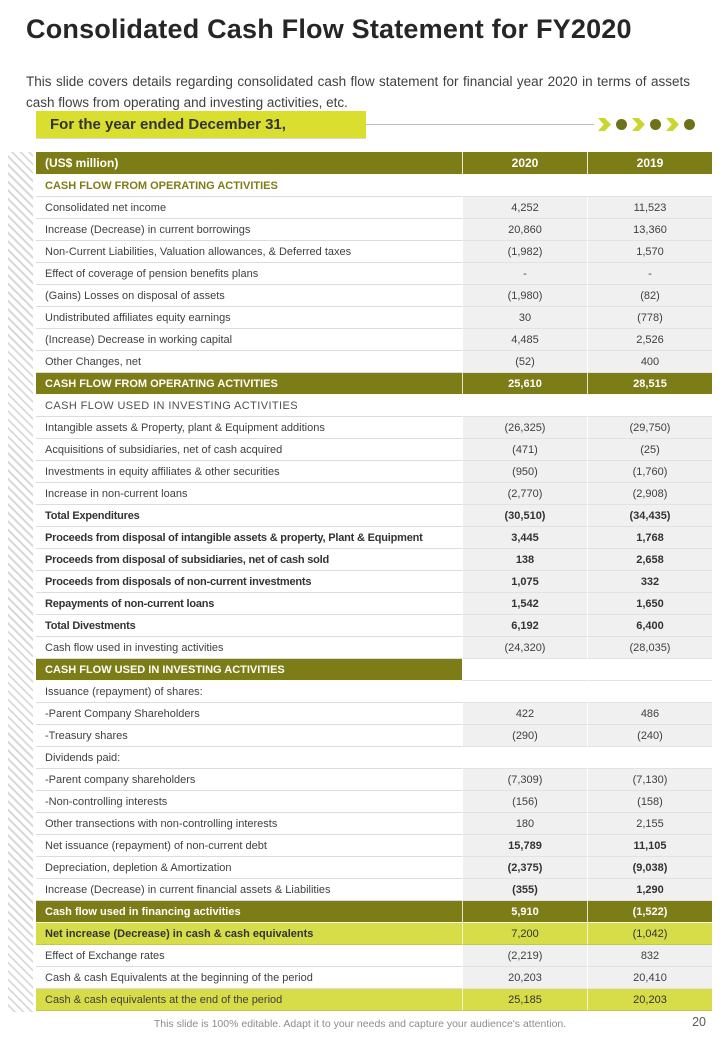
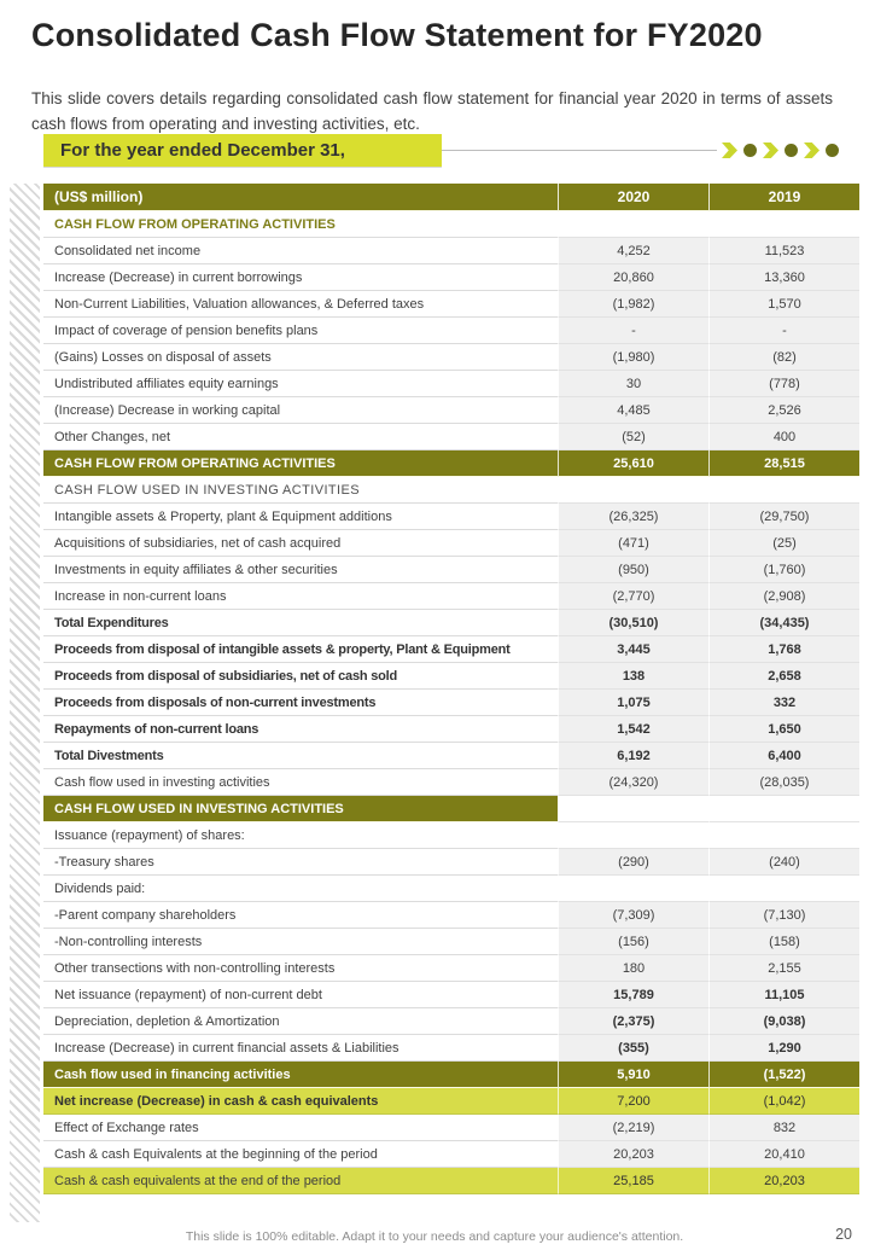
  Consolidated Cash Flow Statement for FY2020
  This slide covers details regarding consolidated cash flow statement for financial year 2020 in terms of assets cash flows from operating and investing activities, etc.
  For the year ended December 31,
  (US$ million)
  2020
  2019
  CASH FLOW FROM OPERATING ACTIVITIES
  Consolidated net income
  4,252
  11,523
  Increase (Decrease) in current borrowings
  20,860
  13,360
  Non-Current Liabilities, Valuation allowances, & Deferred taxes
  (1,982)
  1,570
- Effect of coverage of pension benefits plans
+ Impact of coverage of pension benefits plans
  -
  -
  (Gains) Losses on disposal of assets
  (1,980)
  (82)
  Undistributed affiliates equity earnings
  30
  (778)
  (Increase) Decrease in working capital
  4,485
  2,526
  Other Changes, net
  (52)
  400
  CASH FLOW FROM OPERATING ACTIVITIES
  25,610
  28,515
  CASH FLOW USED IN INVESTING ACTIVITIES
  Intangible assets & Property, plant & Equipment additions
  (26,325)
  (29,750)
  Acquisitions of subsidiaries, net of cash acquired
  (471)
  (25)
  Investments in equity affiliates & other securities
  (950)
  (1,760)
  Increase in non-current loans
  (2,770)
  (2,908)
  Total Expenditures
  (30,510)
  (34,435)
  Proceeds from disposal of intangible assets & property, Plant & Equipment
  3,445
  1,768
  Proceeds from disposal of subsidiaries, net of cash sold
  138
  2,658
  Proceeds from disposals of non-current investments
  1,075
  332
  Repayments of non-current loans
  1,542
  1,650
  Total Divestments
  6,192
  6,400
  Cash flow used in investing activities
  (24,320)
  (28,035)
  CASH FLOW USED IN INVESTING ACTIVITIES
  Issuance (repayment) of shares:
- -Parent Company Shareholders
- 422
- 486
  -Treasury shares
  (290)
  (240)
  Dividends paid:
  -Parent company shareholders
  (7,309)
  (7,130)
  -Non-controlling interests
  (156)
  (158)
  Other transections with non-controlling interests
  180
  2,155
  Net issuance (repayment) of non-current debt
  15,789
  11,105
  Depreciation, depletion & Amortization
  (2,375)
  (9,038)
  Increase (Decrease) in current financial assets & Liabilities
  (355)
  1,290
  Cash flow used in financing activities
  5,910
  (1,522)
  Net increase (Decrease) in cash & cash equivalents
  7,200
  (1,042)
  Effect of Exchange rates
  (2,219)
  832
  Cash & cash Equivalents at the beginning of the period
  20,203
  20,410
  Cash & cash equivalents at the end of the period
  25,185
  20,203
  This slide is 100% editable. Adapt it to your needs and capture your audience's attention.
  20
